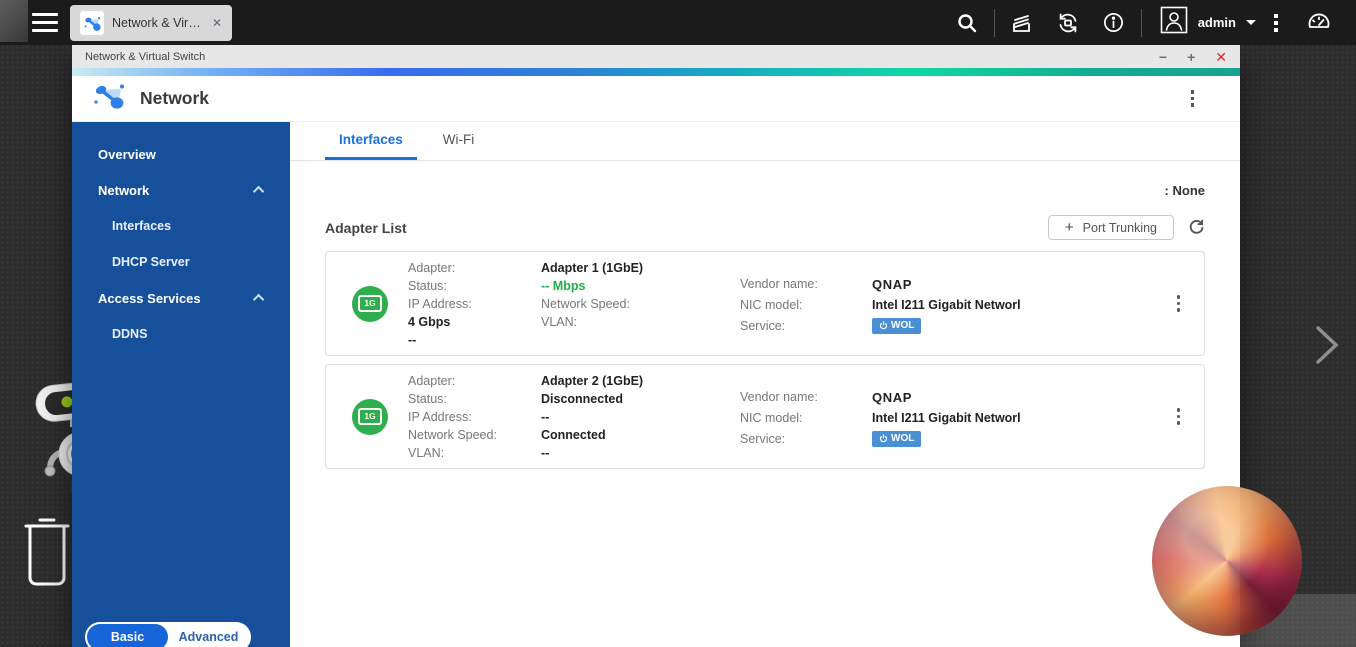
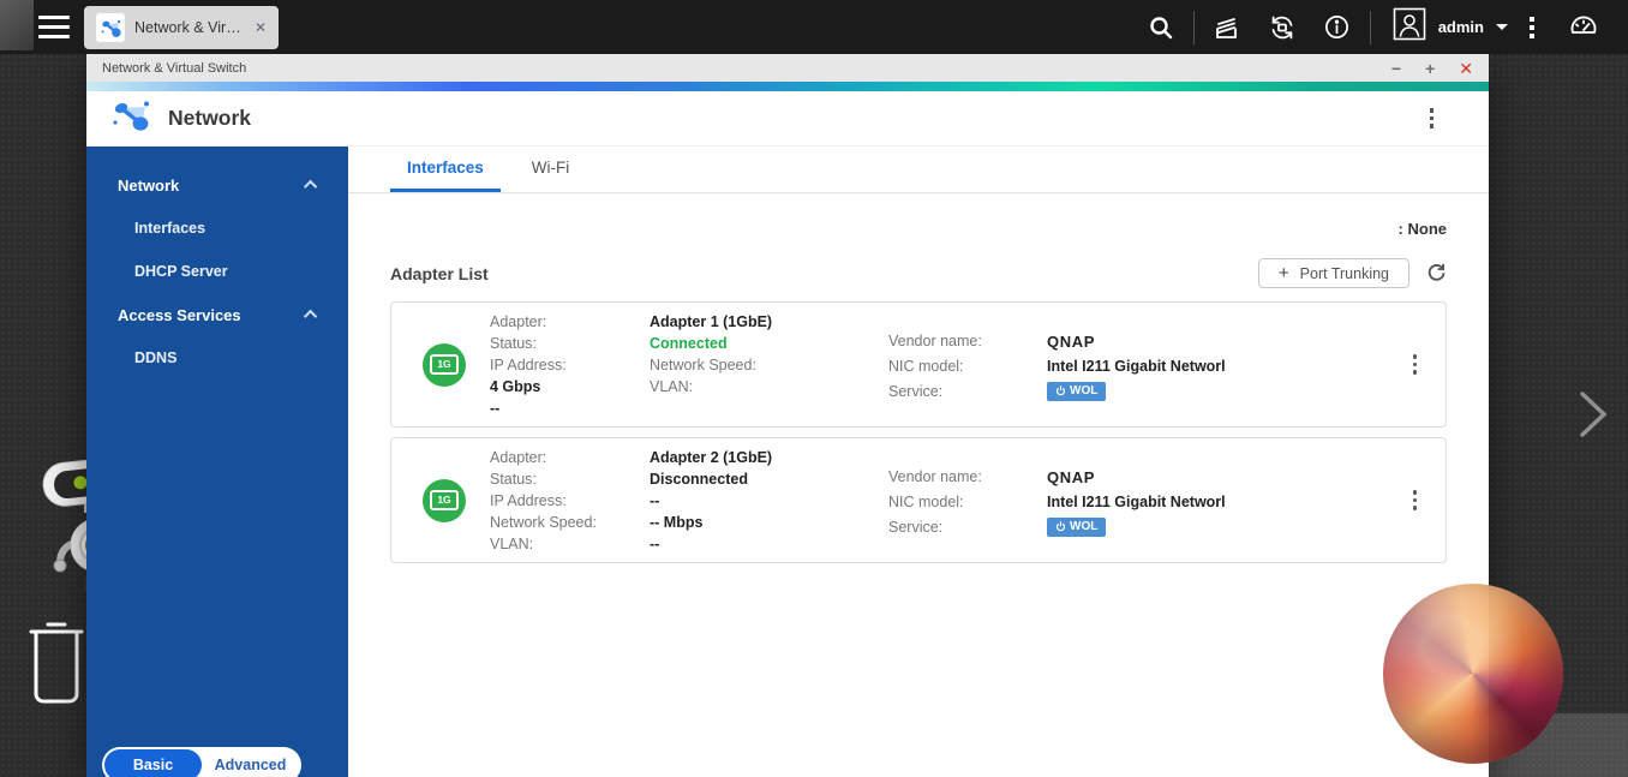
  Network & Virtu.
  ✕
  admin
  Network & Virtual Switch
  −
  +
  ✕
  Network
- Overview
  Network
  Interfaces
  DHCP Server
  Access Services
  DDNS
  Basic
  Advanced
  Interfaces
  Wi-Fi
  : None
  Adapter List
  +
  Port Trunking
  1G
  Adapter:
  Adapter 1 (1GbE)
  Status:
- -- Mbps
+ Connected
  IP Address:
  Network Speed:
  4 Gbps
  VLAN:
  --
  Vendor name:
  QNAP
  NIC model:
  Intel I211 Gigabit Networl
  Service:
  WOL
  1G
  Adapter:
  Adapter 2 (1GbE)
  Status:
  Disconnected
  IP Address:
  --
  Network Speed:
- Connected
+ -- Mbps
  VLAN:
  --
  Vendor name:
  QNAP
  NIC model:
  Intel I211 Gigabit Networl
  Service:
  WOL
